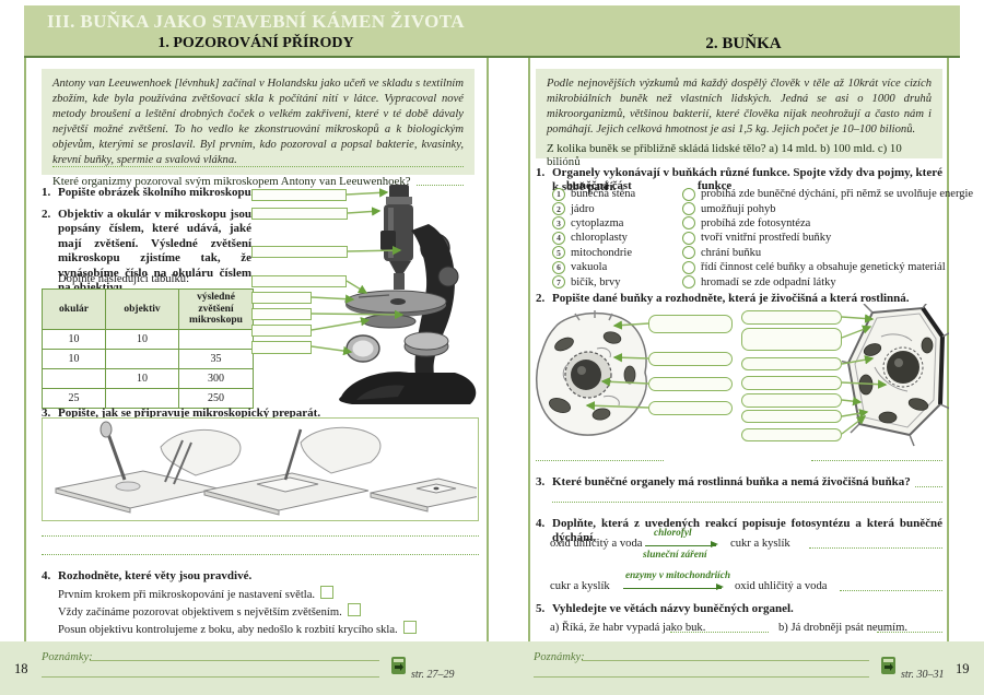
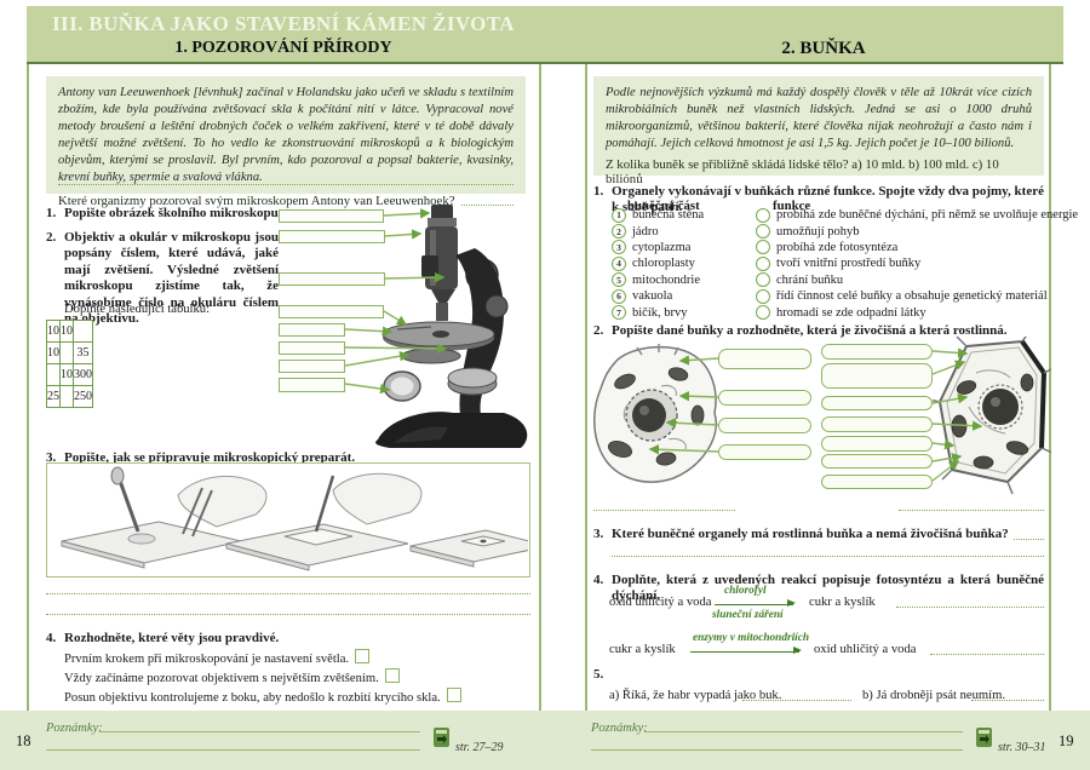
  III. BUŇKA JAKO STAVEBNÍ KÁMEN ŽIVOTA
  1. POZOROVÁNÍ PŘÍRODY
  2. BUŇKA
  Antony van Leeuwenhoek [lévnhuk] začínal v Holandsku jako učeň ve skladu s textilním zbožím, kde byla používána zvětšovací skla k počítání nití v látce. Vypracoval nové metody broušení a leštění drobných čoček o velkém zakřivení, které v té době dávaly největší možné zvětšení. To ho vedlo ke zkonstruování mikroskopů a k biologickým objevům, kterými se proslavil. Byl prvním, kdo pozoroval a popsal bakterie, kvasinky, krevní buňky, spermie a svalová vlákna.
  Které organizmy pozoroval svým mikroskopem Antony van Leeuwenhoek?
  1.
  Popište obrázek školního mikroskopu
  2.
  Objektiv a okulár v mikroskopu jsou popsány číslem, které udává, jaké mají zvětšení. Výsledné zvětšení mikroskopu zjistíme tak, že vynásobíme číslo na okuláru číslem na objektivu.
  Doplňte následující tabulku:
- okulár	objektiv	výsledné zvětšení mikroskopu
  10	10
  10		35
  	10	300
  25		250
  3.
  Popište, jak se připravuje mikroskopický preparát.
  4.
  Rozhodněte, které věty jsou pravdivé.
  Prvním krokem při mikroskopování je nastavení světla.
  Vždy začínáme pozorovat objektivem s největším zvětšením.
  Posun objektivu kontrolujeme z boku, aby nedošlo k rozbití krycího skla.
  Podle nejnovějších výzkumů má každý dospělý člověk v těle až 10krát více cizích mikrobiálních buněk než vlastních lidských. Jedná se asi o 1000 druhů mikroorganizmů, většinou bakterií, které člověka nijak neohrožují a často nám i pomáhají. Jejich celková hmotnost je asi 1,5 kg. Jejich počet je 10–100 bilionů.
- Z kolika buněk se přibližně skládá lidské tělo? a) 14 mld. b) 100 mld. c) 10 biliónů
+ Z kolika buněk se přibližně skládá lidské tělo? a) 10 mld. b) 100 mld. c) 10 biliónů
  1.
  Organely vykonávají v buňkách různé funkce. Spojte vždy dva pojmy, které sobě patří.
  buněčná část
  funkce
  1
  buněčná stěna
  2
  jádro
  3
  cytoplazma
  4
  chloroplasty
  5
  mitochondrie
  6
  vakuola
  7
  bičík, brvy
  probíhá zde buněčné dýchání, při němž se uvolňuje energie
  umožňují pohyb
  probíhá zde fotosyntéza
  tvoří vnitřní prostředí buňky
  chrání buňku
  řídí činnost celé buňky a obsahuje genetický materiál
  hromadí se zde odpadní látky
  2.
  Popište dané buňky a rozhodněte, která je živočišná a která rostlinná.
  3.
  Které buněčné organely má rostlinná buňka a nemá živočišná buňka?
  4.
  Doplňte, která z uvedených reakcí popisuje fotosyntézu a která buněčné dýchání.
  oxid uhličitý a voda
  chlorofyl
  sluneční záření
  cukr a kyslík
  cukr a kyslík
  enzymy v mitochondriích
  oxid uhličitý a voda
  5.
- Vyhledejte ve větách názvy buněčných organel.
  a) Říká, že habr vypadá jako buk.
  b) Já drobněji psát neumím.
  Poznámky:
  18
  str. 27–29
  Poznámky:
  str. 30–31
  19
